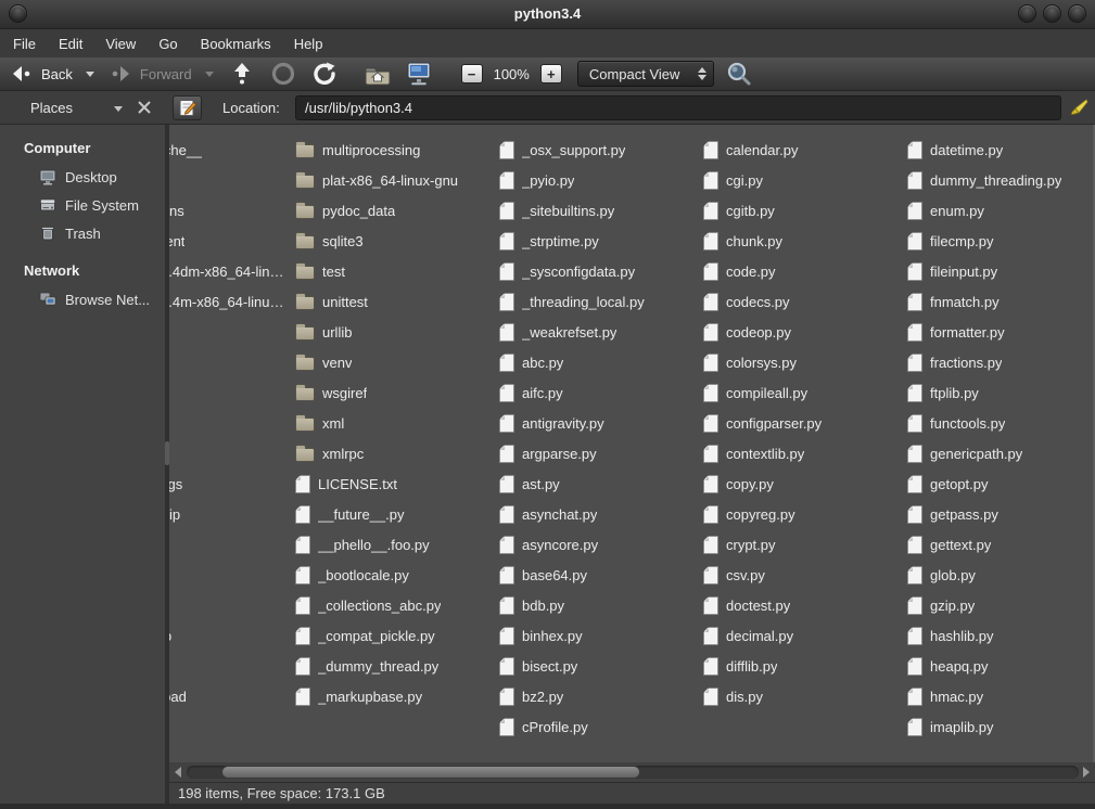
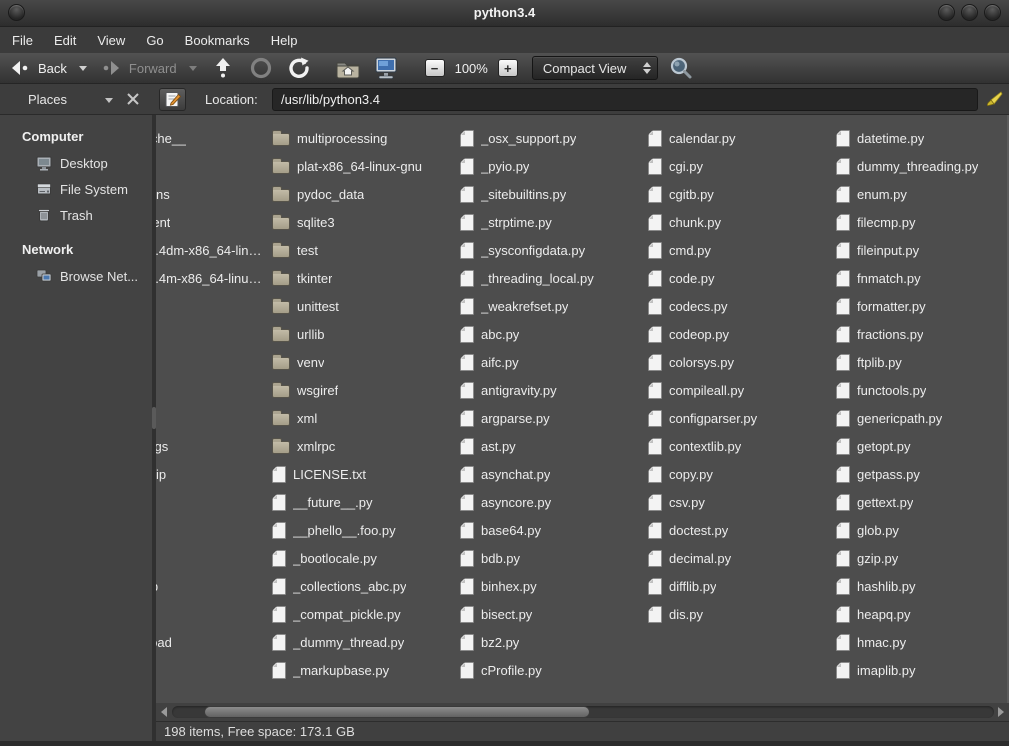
  python3.4
  File
  Edit
  View
  Go
  Bookmarks
  Help
  Back
  Forward
  −
  100%
  +
  Compact View
  Places
  Location:
  /usr/lib/python3.4
  Computer
  Desktop
  File System
  Trash
  Network
  Browse Net...
  multiprocessing
  plat-x86_64-linux-gnu
  pydoc_data
  sqlite3
  test
+ tkinter
  unittest
  urllib
  venv
  wsgiref
  xml
  xmlrpc
  LICENSE.txt
  __future__.py
  __phello__.foo.py
  _bootlocale.py
  _collections_abc.py
  _compat_pickle.py
  _dummy_thread.py
  _markupbase.py
  _osx_support.py
  _pyio.py
  _sitebuiltins.py
  _strptime.py
  _sysconfigdata.py
  _threading_local.py
  _weakrefset.py
  abc.py
  aifc.py
  antigravity.py
  argparse.py
  ast.py
  asynchat.py
  asyncore.py
  base64.py
  bdb.py
  binhex.py
  bisect.py
  bz2.py
  cProfile.py
  calendar.py
  cgi.py
  cgitb.py
  chunk.py
+ cmd.py
  code.py
  codecs.py
  codeop.py
  colorsys.py
  compileall.py
  configparser.py
  contextlib.py
  copy.py
- copyreg.py
- crypt.py
  csv.py
  doctest.py
  decimal.py
  difflib.py
  dis.py
  datetime.py
  dummy_threading.py
  enum.py
  filecmp.py
  fileinput.py
  fnmatch.py
  formatter.py
  fractions.py
  ftplib.py
  functools.py
  genericpath.py
  getopt.py
  getpass.py
  gettext.py
  glob.py
  gzip.py
  hashlib.py
  heapq.py
  hmac.py
  imaplib.py
  198 items, Free space: 173.1 GB
